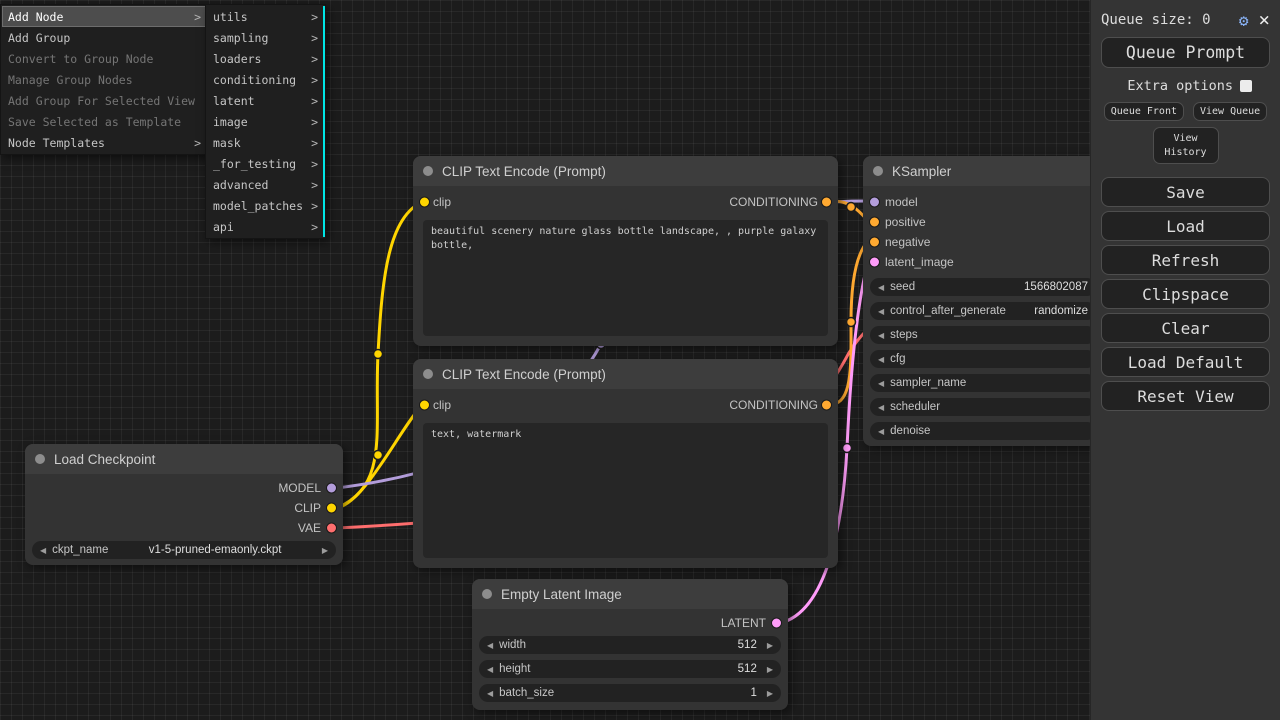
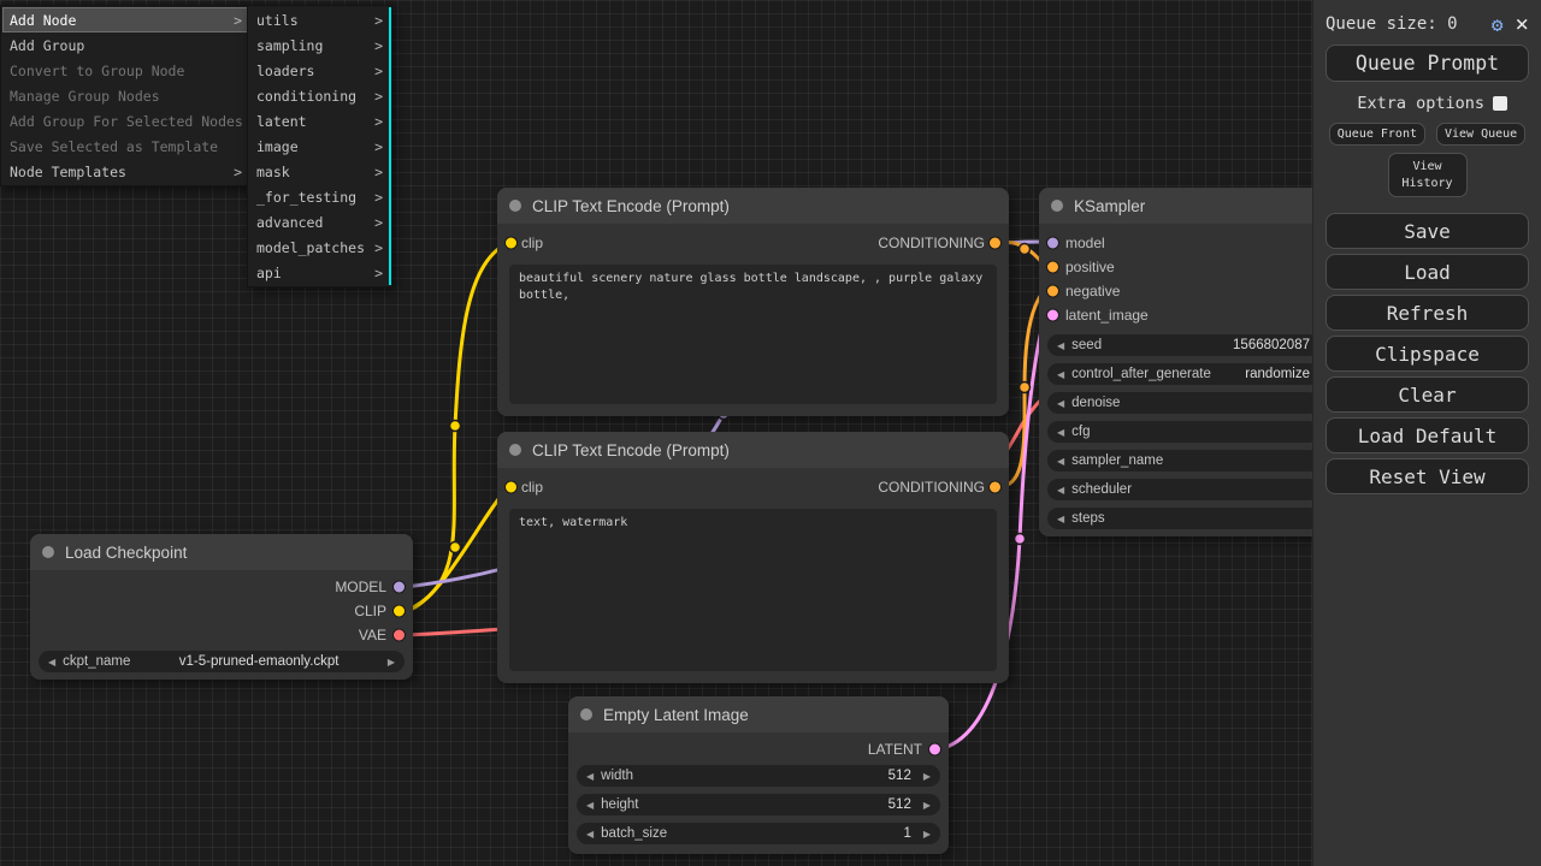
  CLIP Text Encode (Prompt)
  clip
  CONDITIONING
  beautiful scenery nature glass bottle landscape, , purple galaxy bottle,
  CLIP Text Encode (Prompt)
  clip
  CONDITIONING
  text, watermark
  KSampler
  model
  positive
  negative
  latent_image
  ◀
  seed
  1566802087
  ◀
  control_after_generate
  randomize
  ◀
- steps
+ denoise
  ◀
  cfg
  ◀
  sampler_name
  ◀
  scheduler
  ◀
- denoise
+ steps
  Load Checkpoint
  MODEL
  CLIP
  VAE
  ◀
  ckpt_name
  v1-5-pruned-emaonly.ckpt
  ▶
  Empty Latent Image
  LATENT
  ◀
  width
  512
  ▶
  ◀
  height
  512
  ▶
  ◀
  batch_size
  1
  ▶
  Add Node
  >
  Add Group
  Convert to Group Node
  Manage Group Nodes
- Add Group For Selected View
+ Add Group For Selected Nodes
  Save Selected as Template
  Node Templates
  >
  utils
  >
  sampling
  >
  loaders
  >
  conditioning
  >
  latent
  >
  image
  >
  mask
  >
  _for_testing
  >
  advanced
  >
  model_patches
  >
  api
  >
  Queue size: 0
  ⚙
  ×
  Queue Prompt
  Extra options
  Queue Front
  View Queue
  View History
  Save
  Load
  Refresh
  Clipspace
  Clear
  Load Default
  Reset View
